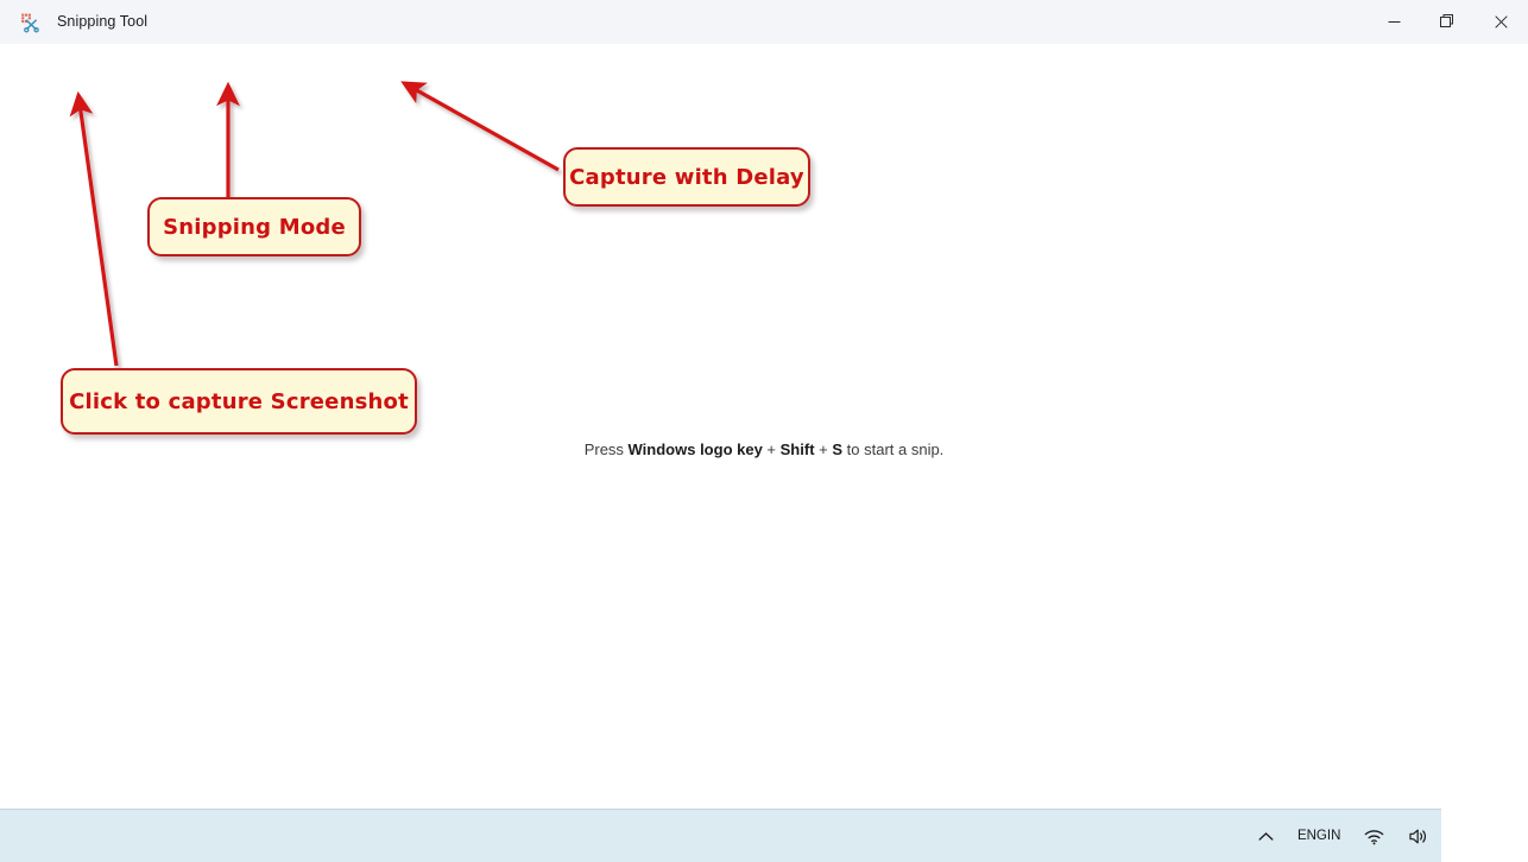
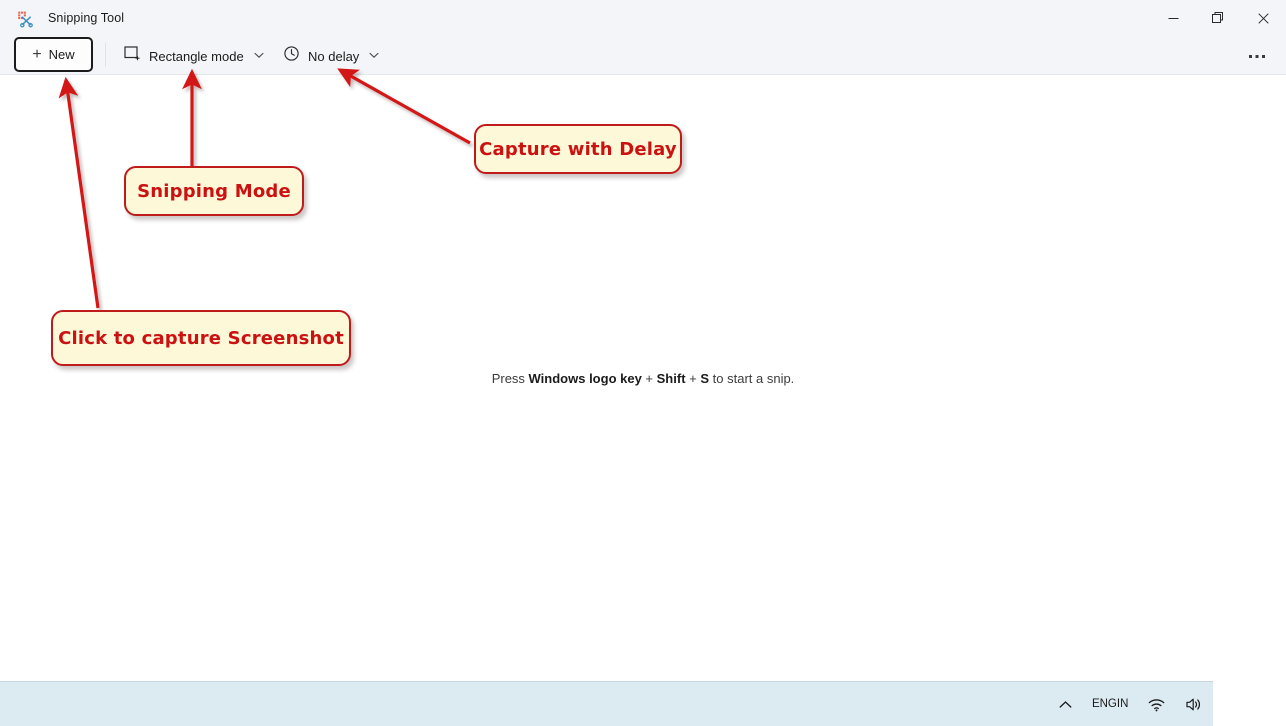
  Snipping Tool
+ +
+ New
+ Rectangle mode
+ No delay
  Press Windows logo key + Shift + S to start a snip.
  Capture with Delay
  Snipping Mode
  Click to capture Screenshot
  ENG
  IN
